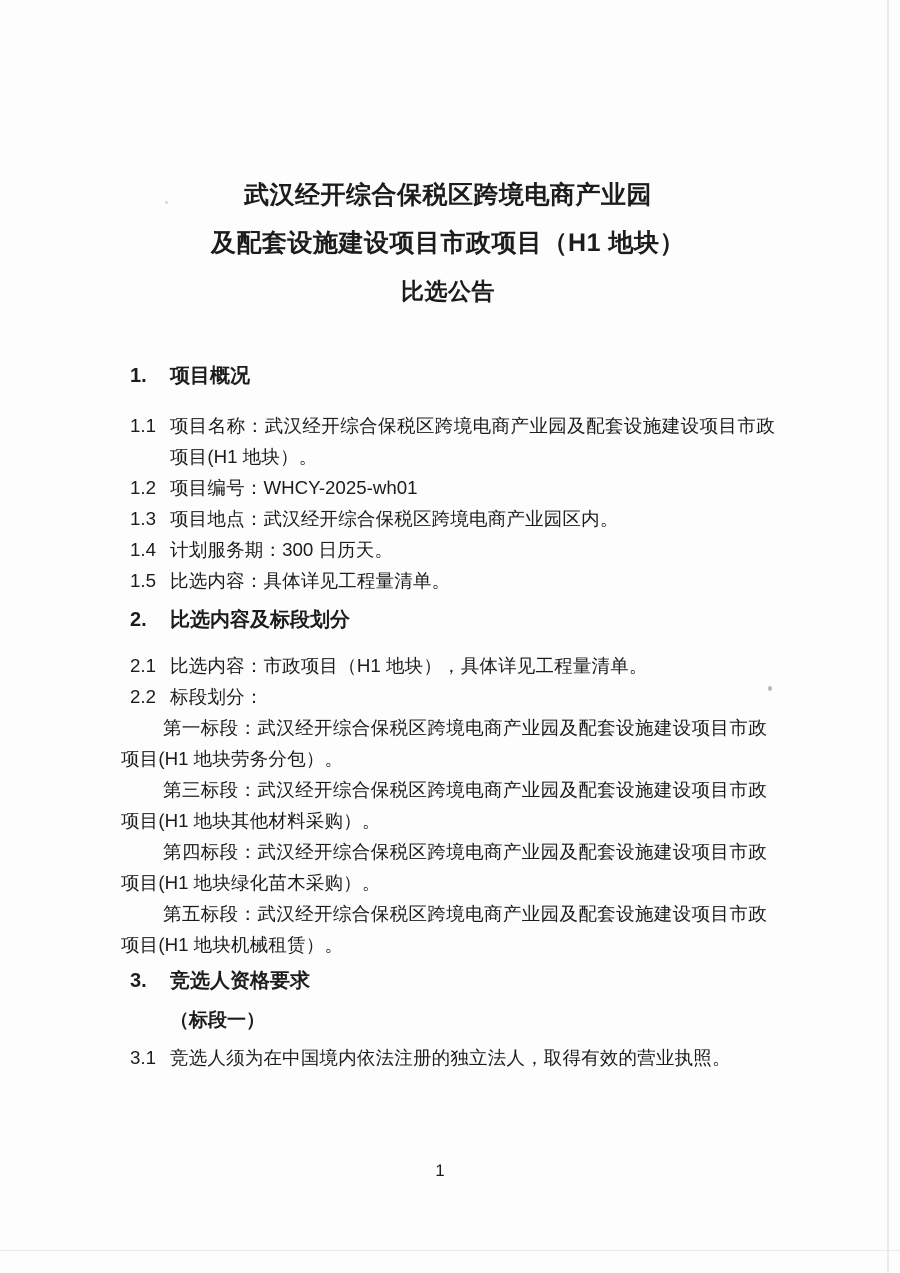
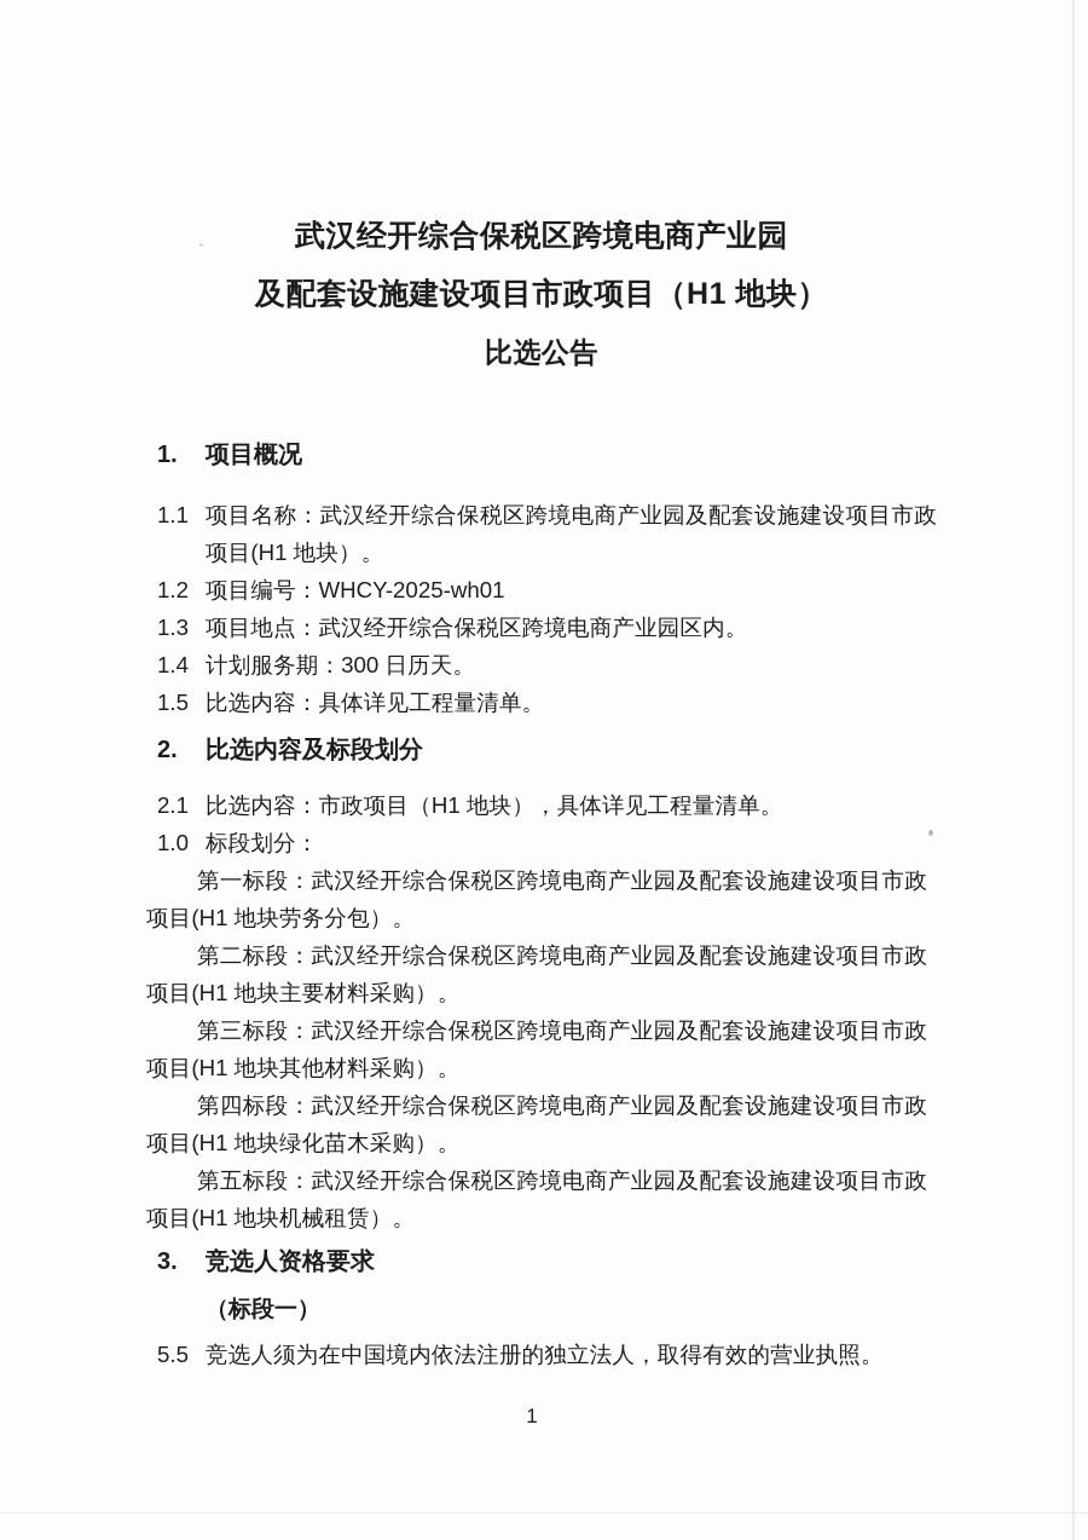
  武汉经开综合保税区跨境电商产业园
  及配套设施建设项目市政项目（H1 地块）
  比选公告
  1.
  项目概况
  1.1
  项目名称：武汉经开综合保税区跨境电商产业园及配套设施建设项目市政项目(H1 地块）。
  1.2
  项目编号：WHCY-2025-wh01
  1.3
  项目地点：武汉经开综合保税区跨境电商产业园区内。
  1.4
  计划服务期：300 日历天。
  1.5
  比选内容：具体详见工程量清单。
  2.
  比选内容及标段划分
  2.1
  比选内容：市政项目（H1 地块），具体详见工程量清单。
- 2.2
+ 1.0
  标段划分：
  第一标段：武汉经开综合保税区跨境电商产业园及配套设施建设项目市政项目(H1 地块劳务分包）。
+ 第二标段：武汉经开综合保税区跨境电商产业园及配套设施建设项目市政项目(H1 地块主要材料采购）。
  第三标段：武汉经开综合保税区跨境电商产业园及配套设施建设项目市政项目(H1 地块其他材料采购）。
  第四标段：武汉经开综合保税区跨境电商产业园及配套设施建设项目市政项目(H1 地块绿化苗木采购）。
  第五标段：武汉经开综合保税区跨境电商产业园及配套设施建设项目市政项目(H1 地块机械租赁）。
  3.
  竞选人资格要求
  （标段一）
- 3.1
+ 5.5
  竞选人须为在中国境内依法注册的独立法人，取得有效的营业执照。
  1
